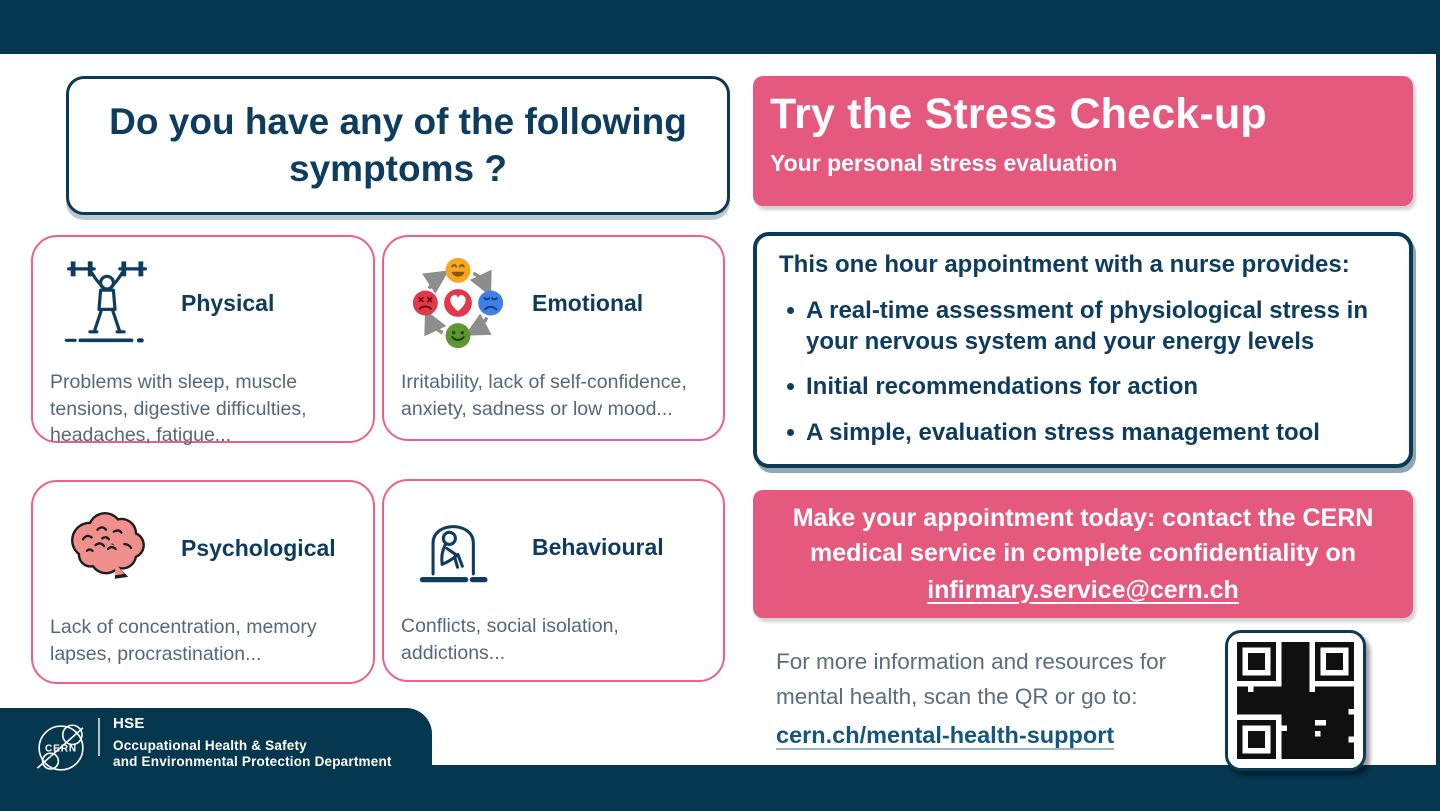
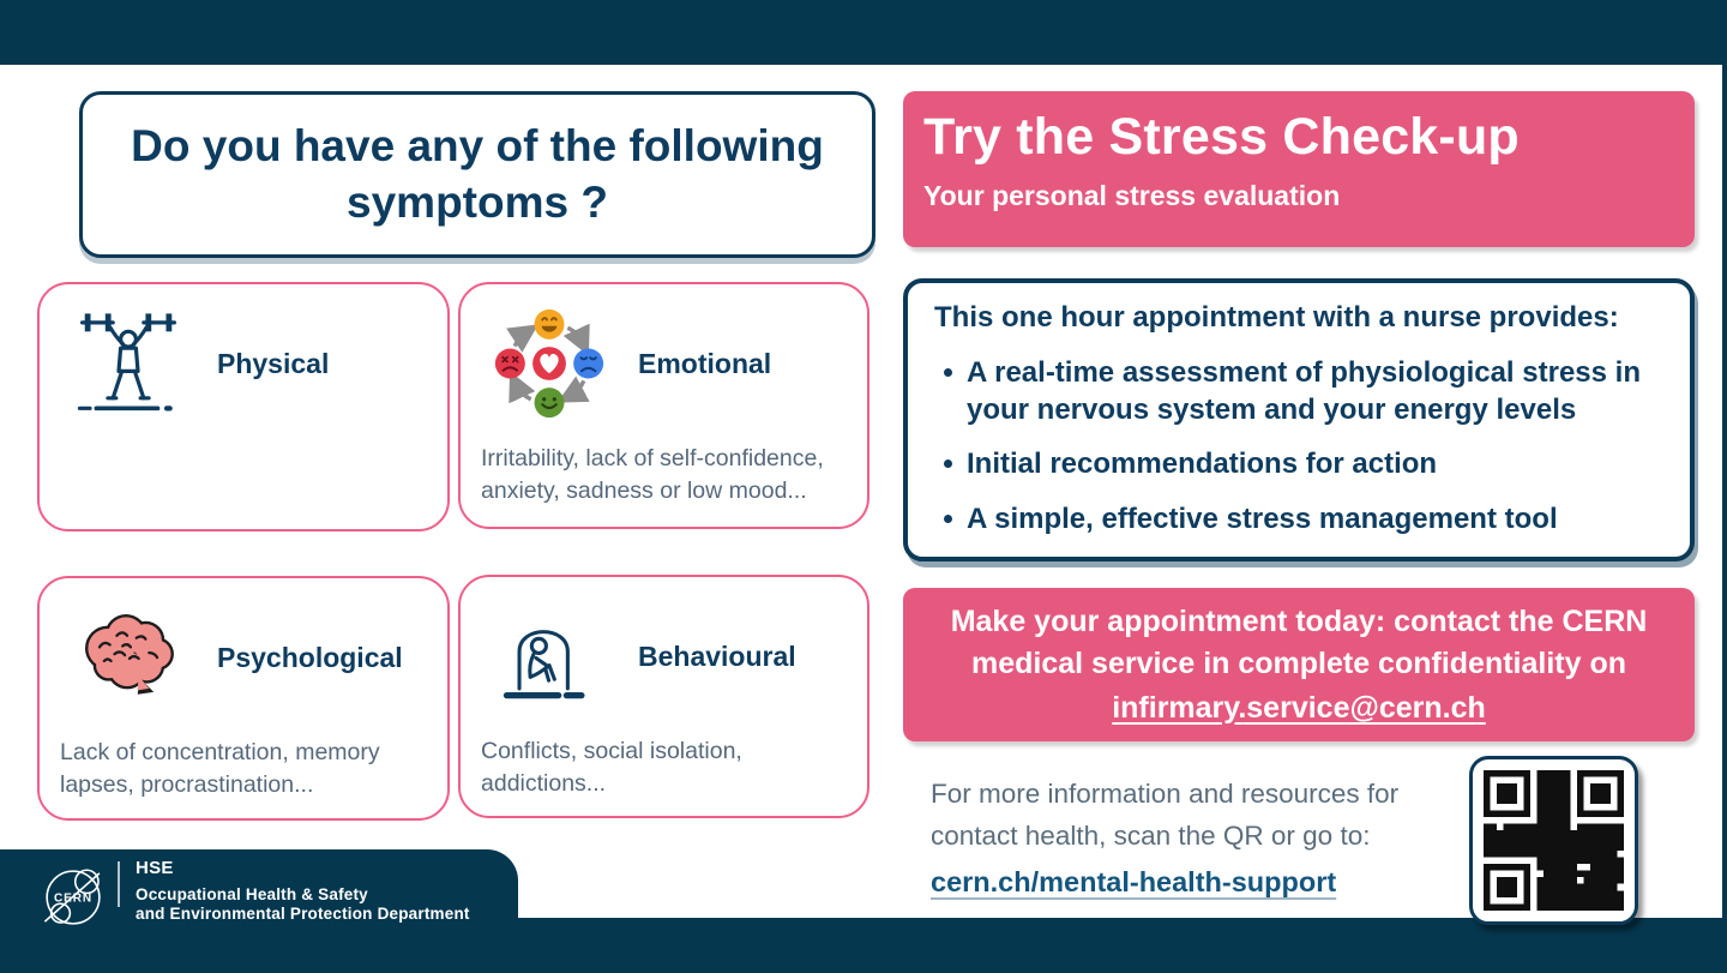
  Do you have any of the following symptoms ?
  Physical
- Problems with sleep, muscle tensions, digestive difficulties, headaches, fatigue...
  Emotional
  Irritability, lack of self-confidence, anxiety, sadness or low mood...
  Psychological
  Lack of concentration, memory lapses, procrastination...
  Behavioural
  Conflicts, social isolation, addictions...
  Try the Stress Check-up
  Your personal stress evaluation
  This one hour appointment with a nurse provides:
  A real-time assessment of physiological stress in your nervous system and your energy levels
  Initial recommendations for action
- A simple, evaluation stress management tool
+ A simple, effective stress management tool
  Make your appointment today: contact the CERN medical service in complete confidentiality on
  infirmary.service@cern.ch
  For more information and resources for
- mental health, scan the QR or go to:
+ contact health, scan the QR or go to:
  cern.ch/mental-health-support
  CERN
  HSE
  Occupational Health & Safety
  and Environmental Protection Department
